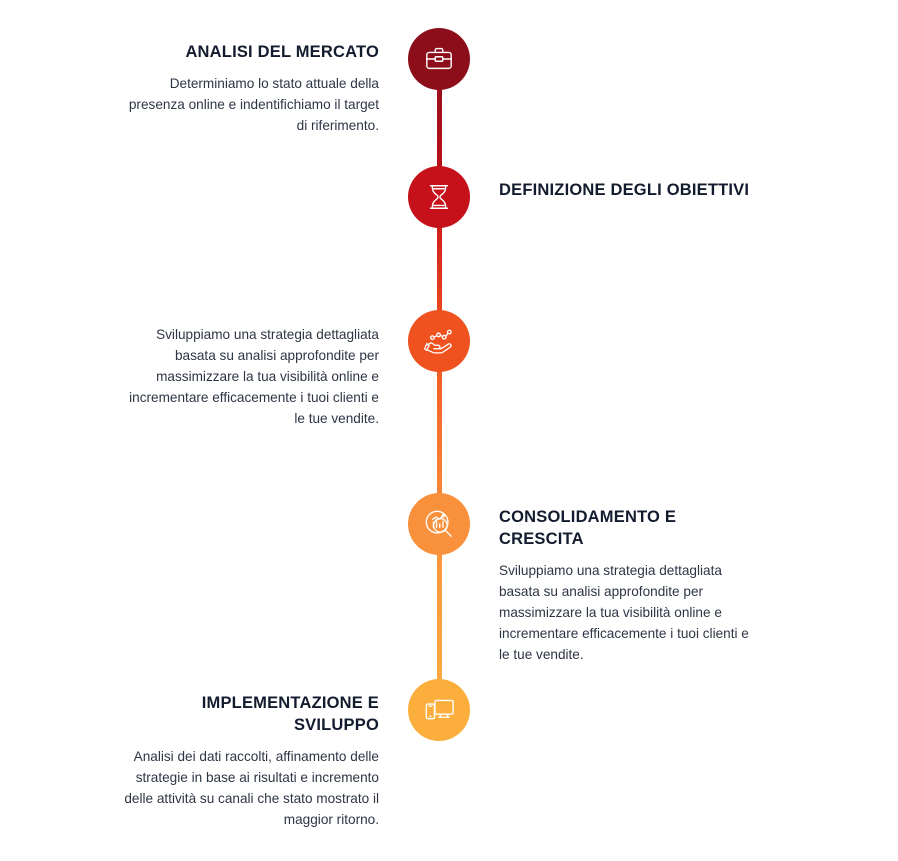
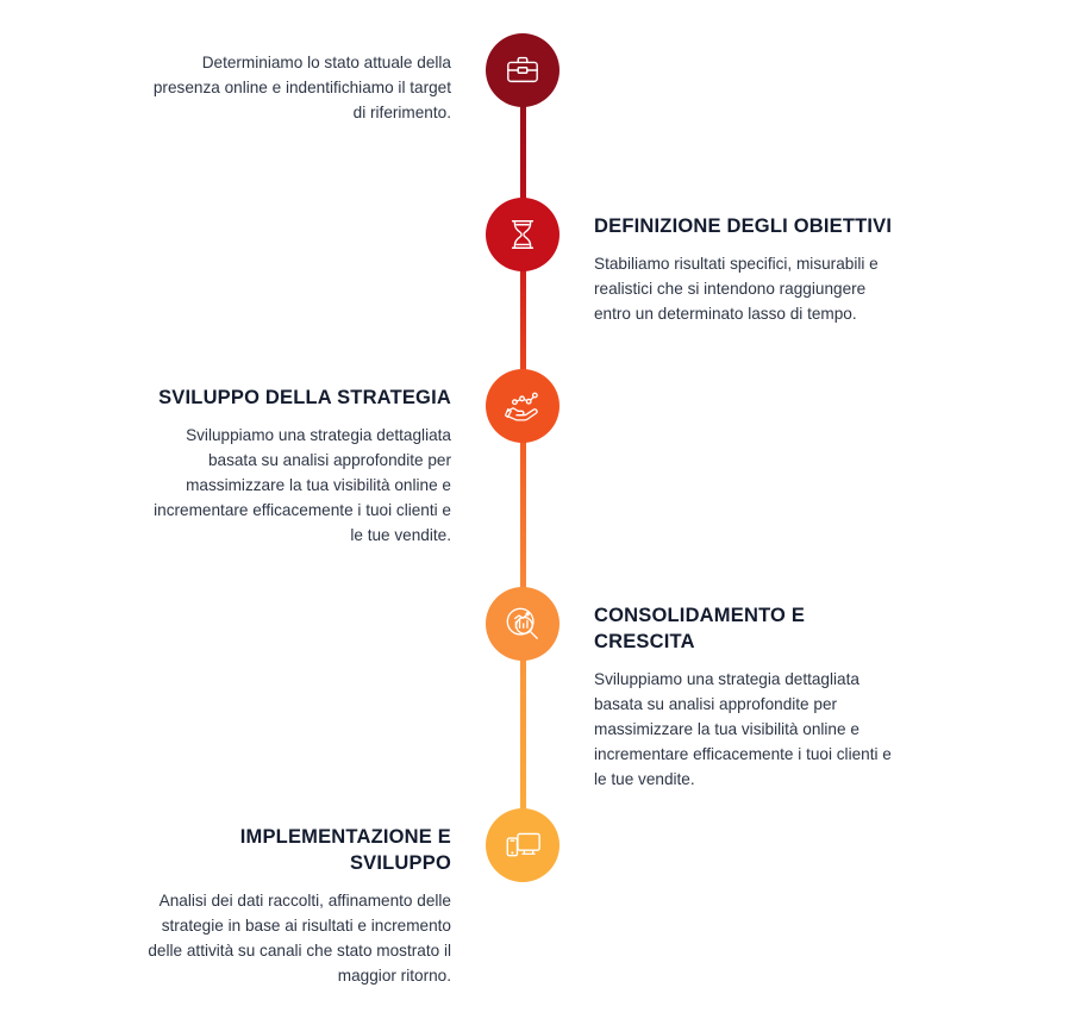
- ANALISI DEL MERCATO
  Determiniamo lo stato attuale della presenza online e indentifichiamo il target di riferimento.
  DEFINIZIONE DEGLI OBIETTIVI
+ Stabiliamo risultati specifici, misurabili e realistici che si intendono raggiungere entro un determinato lasso di tempo.
+ SVILUPPO DELLA STRATEGIA
  Sviluppiamo una strategia dettagliata basata su analisi approfondite per massimizzare la tua visibilità online e incrementare efficacemente i tuoi clienti e le tue vendite.
  CONSOLIDAMENTO E CRESCITA
  Sviluppiamo una strategia dettagliata basata su analisi approfondite per massimizzare la tua visibilità online e incrementare efficacemente i tuoi clienti e le tue vendite.
  IMPLEMENTAZIONE E SVILUPPO
  Analisi dei dati raccolti, affinamento delle strategie in base ai risultati e incremento delle attività su canali che stato mostrato il maggior ritorno.
